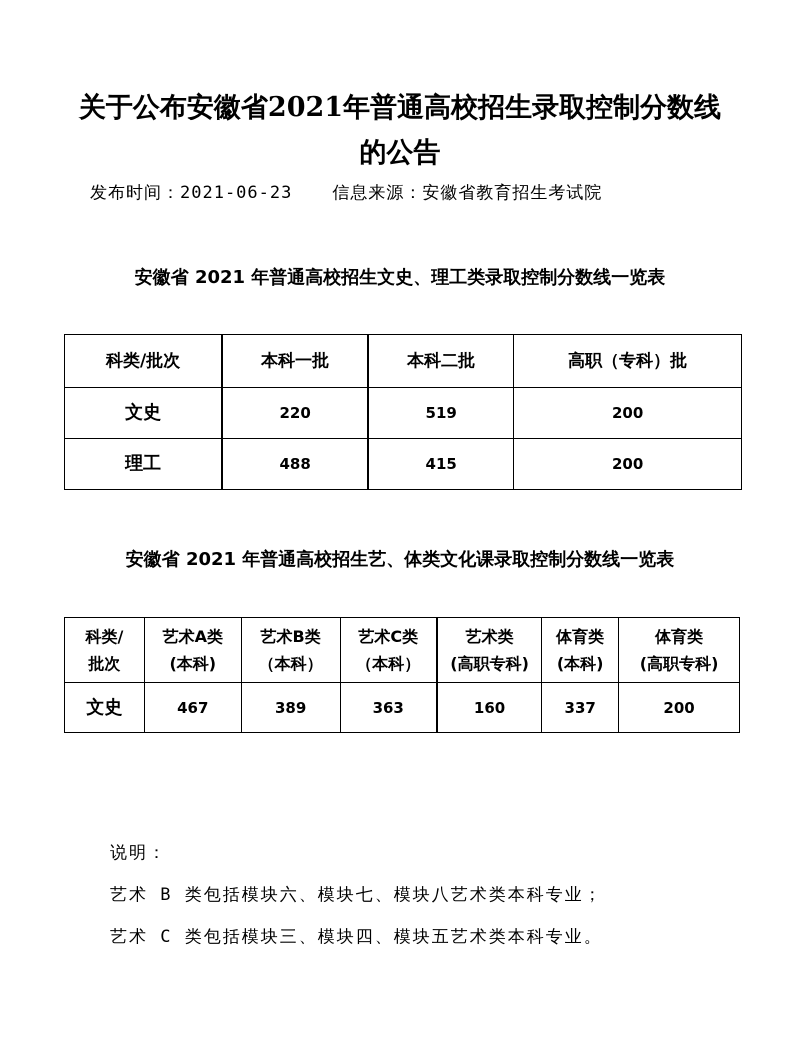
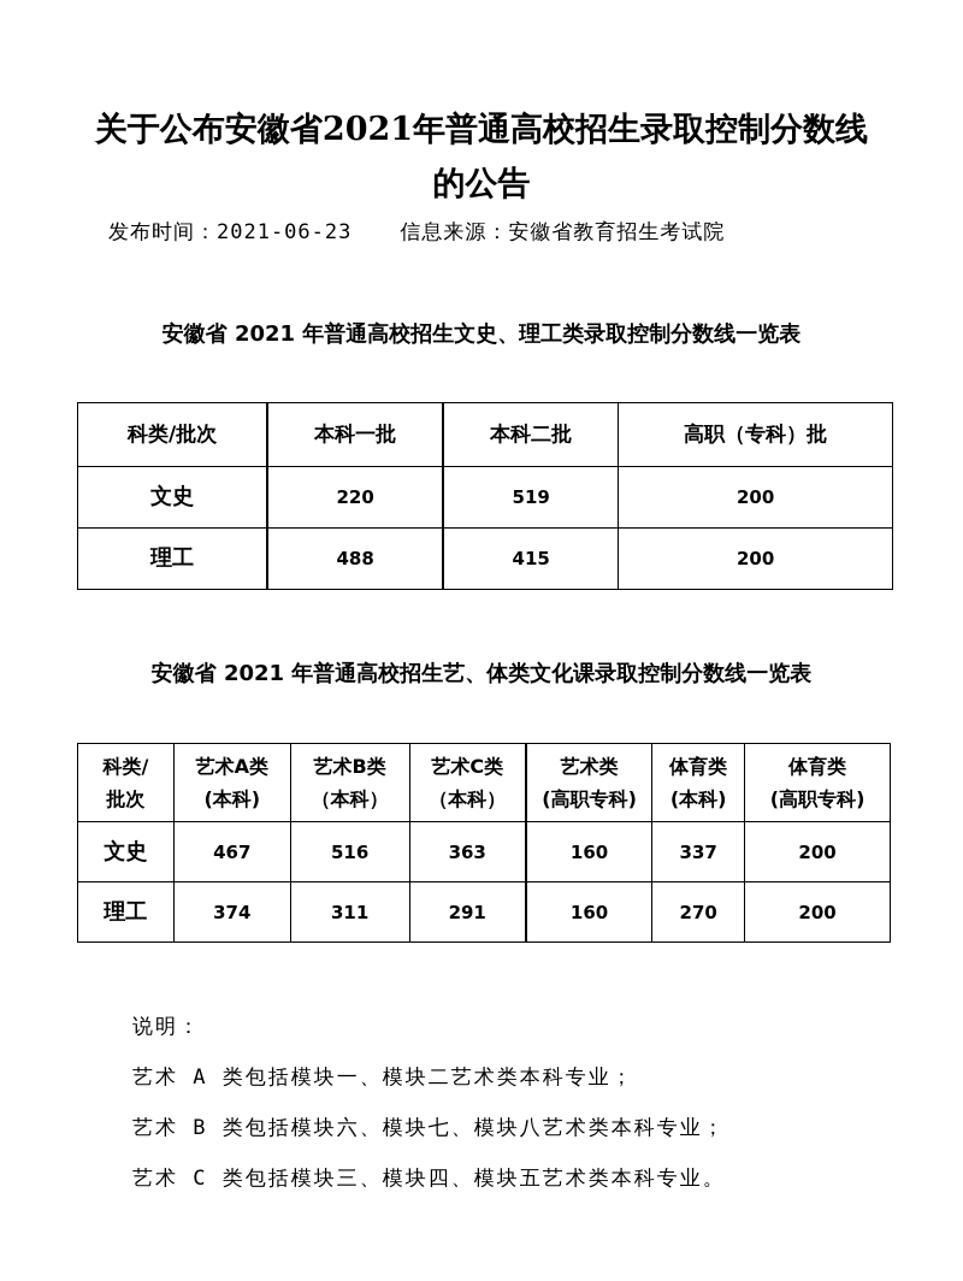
  关于公布安徽省2021年普通高校招生录取控制分数线
  的公告
  发布时间：2021-06-23 信息来源：安徽省教育招生考试院
  安徽省 2021 年普通高校招生文史、理工类录取控制分数线一览表
  科类/批次	本科一批	本科二批	高职（专科）批
  文史	220	519	200
  理工	488	415	200
  安徽省 2021 年普通高校招生艺、体类文化课录取控制分数线一览表
  科类/批次	艺术A类(本科)	艺术B类（本科）	艺术C类（本科）	艺术类(高职专科)	体育类(本科)	体育类(高职专科)
- 文史	467	389	363	160	337	200
+ 文史	467	516	363	160	337	200
+ 理工	374	311	291	160	270	200
  说明：
+ 艺术 A 类包括模块一、模块二艺术类本科专业；
  艺术 B 类包括模块六、模块七、模块八艺术类本科专业；
  艺术 C 类包括模块三、模块四、模块五艺术类本科专业。
